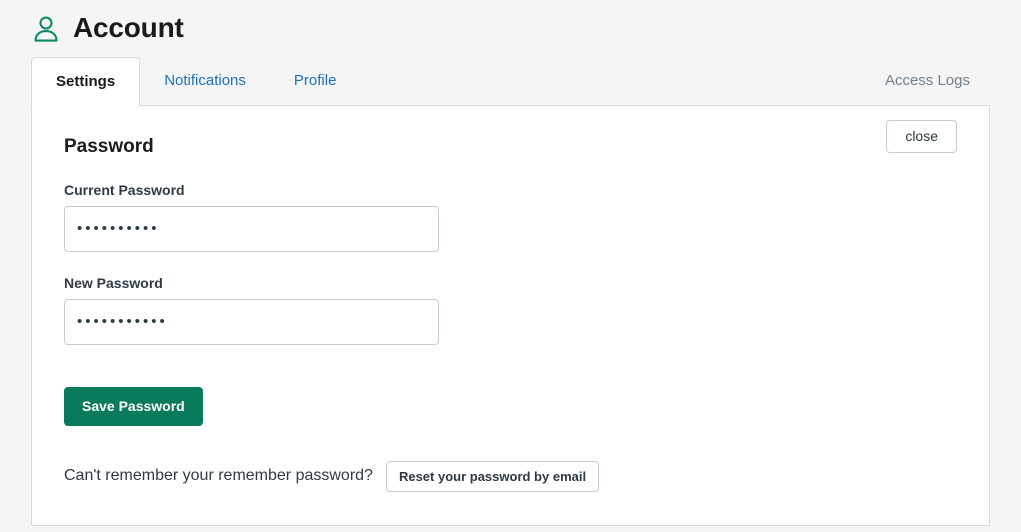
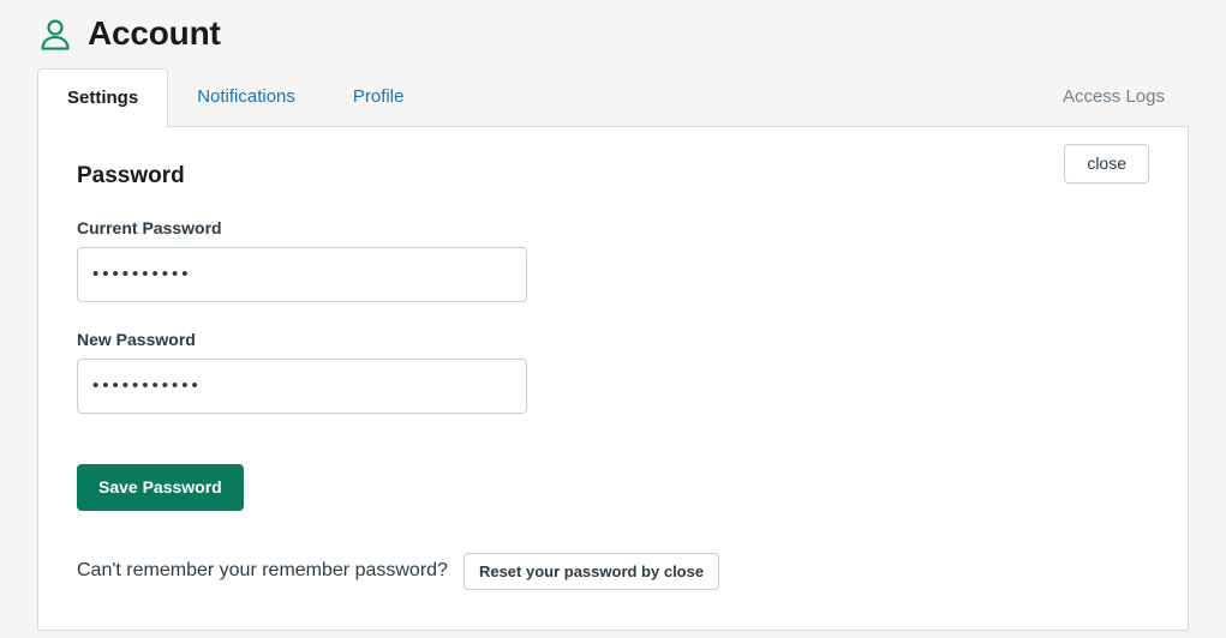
  Account
  Settings
  Notifications
  Profile
  Access Logs
  Password
  close
  Current Password
  ••••••••••
  New Password
  •••••••••••
  Save Password
  Can't remember your remember password?
- Reset your password by email
+ Reset your password by close
